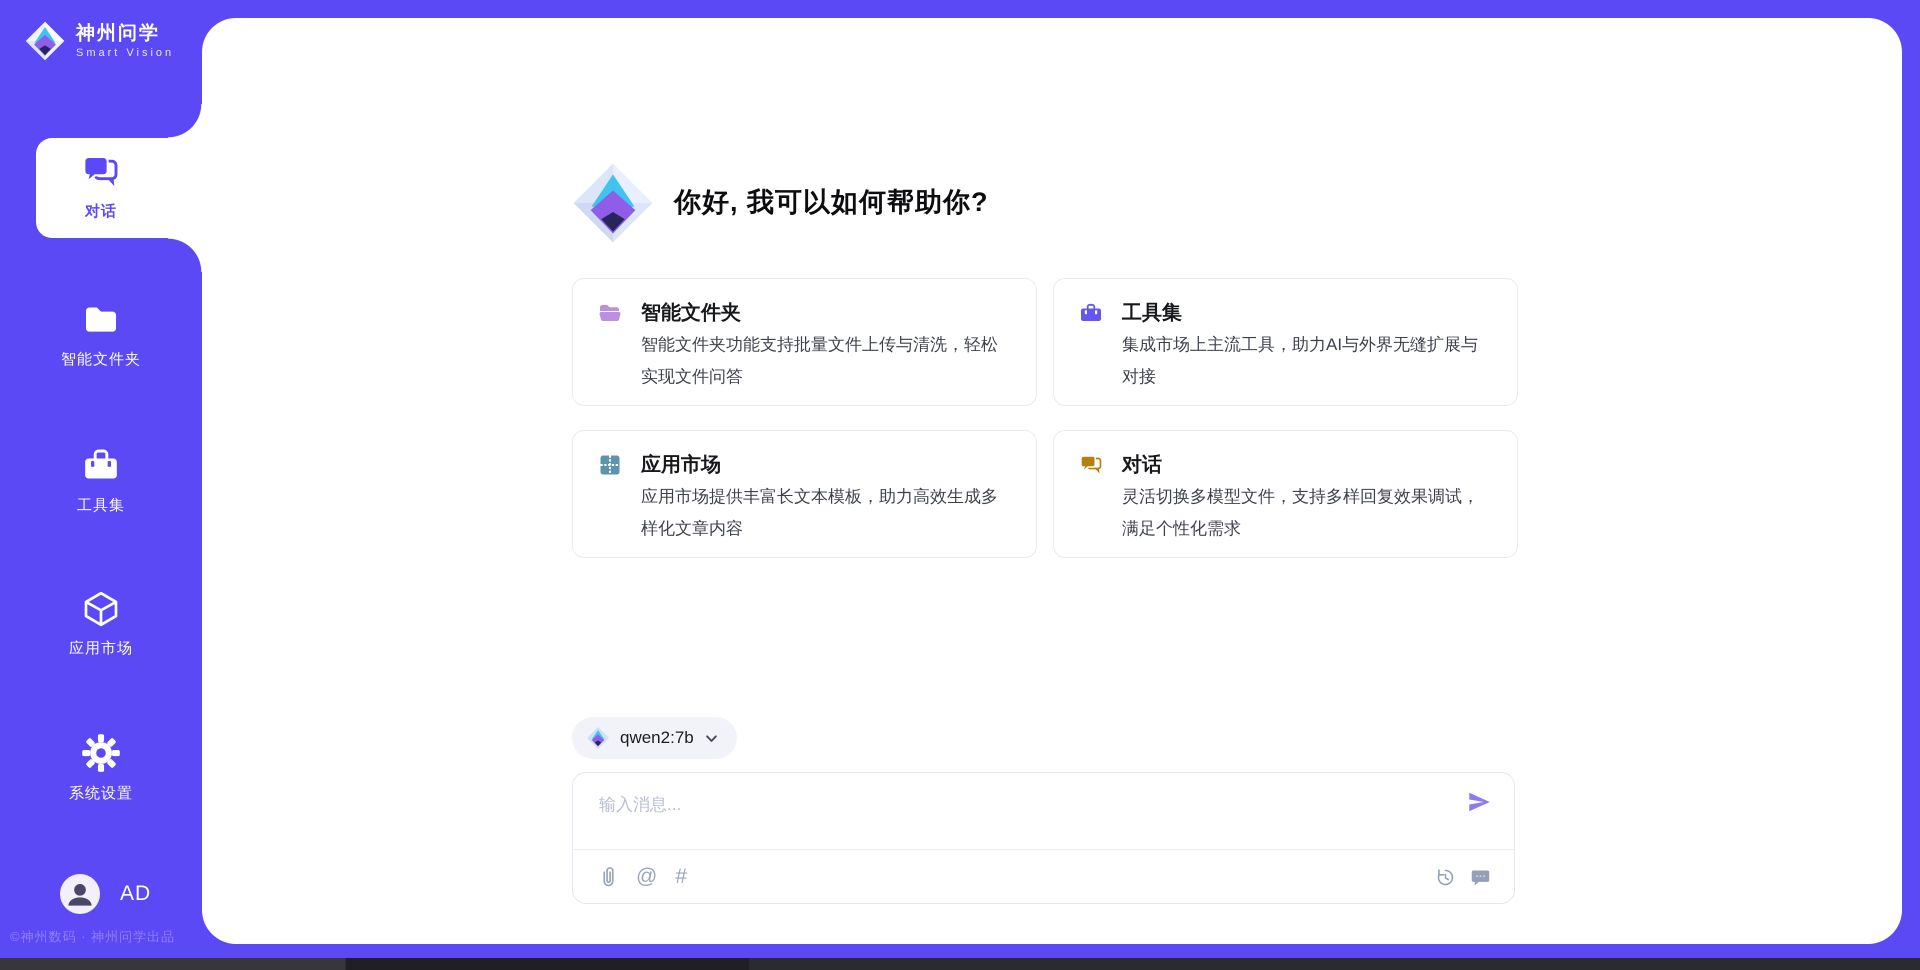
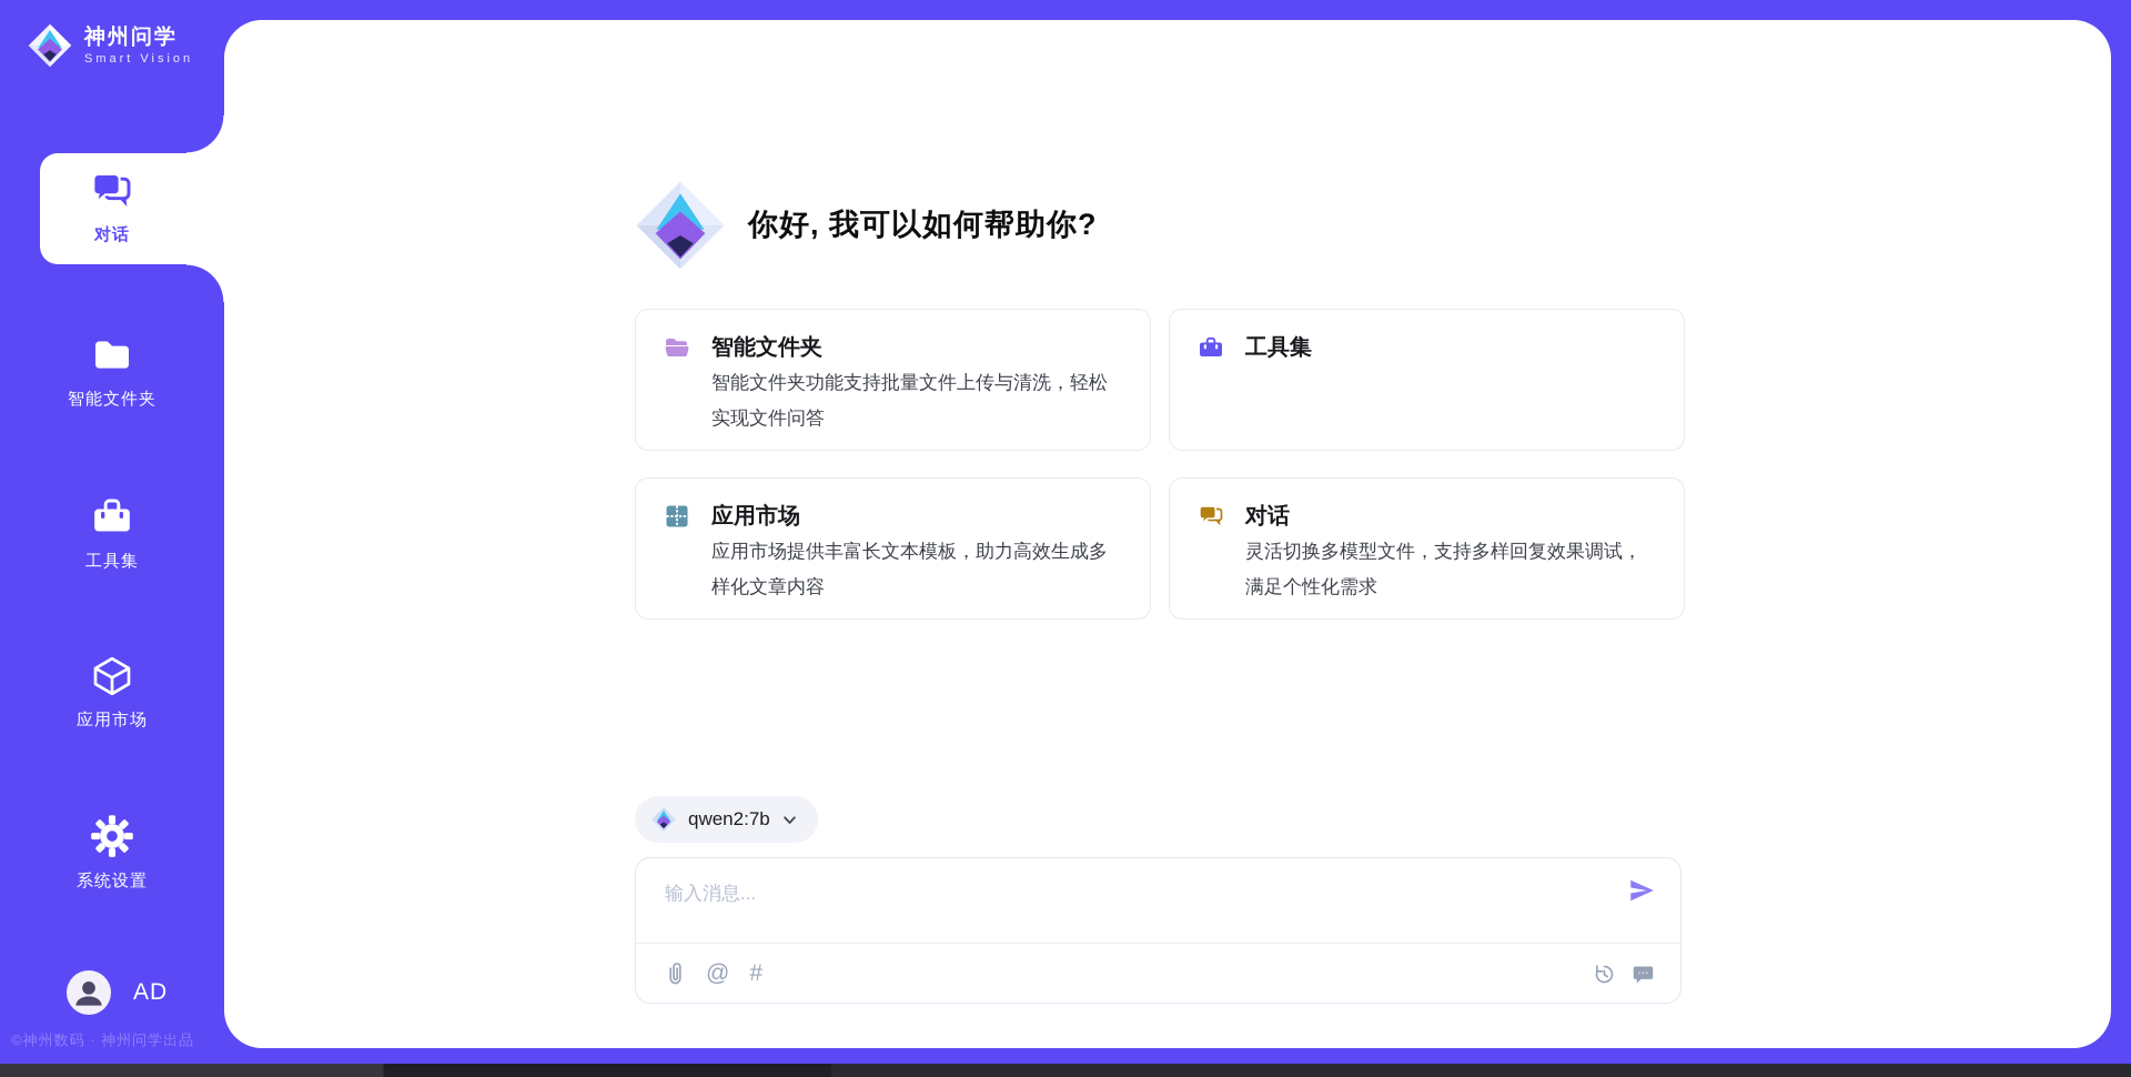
  你好, 我可以如何帮助你?
  智能文件夹
  智能文件夹功能支持批量文件上传与清洗，轻松实现文件问答
  工具集
- 集成市场上主流工具，助力AI与外界无缝扩展与对接
  应用市场
  应用市场提供丰富长文本模板，助力高效生成多样化文章内容
  对话
  灵活切换多模型文件，支持多样回复效果调试，满足个性化需求
  qwen2:7b
  输入消息...
  @
  #
  神州问学
  Smart Vision
  对话
  智能文件夹
  工具集
  应用市场
  系统设置
  AD
  ©神州数码 · 神州问学出品
